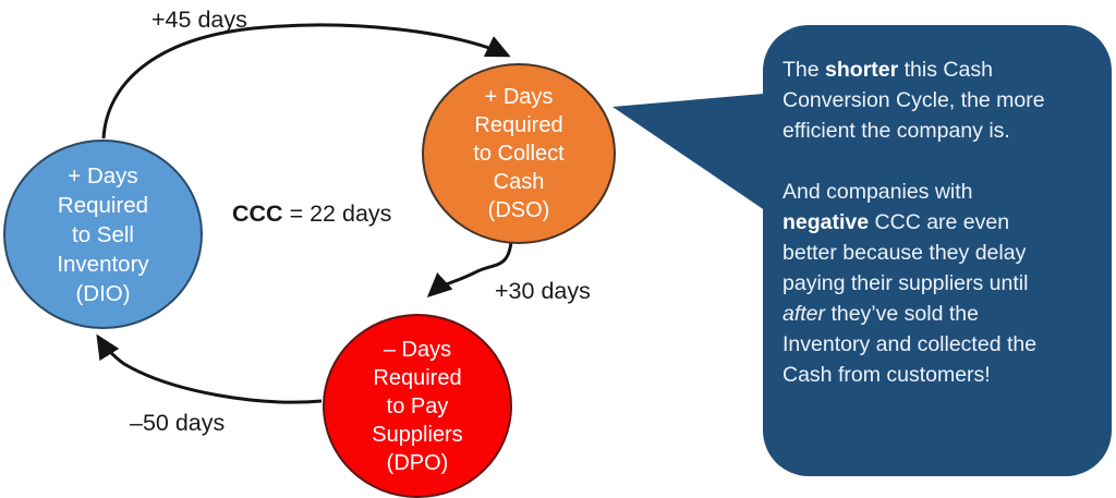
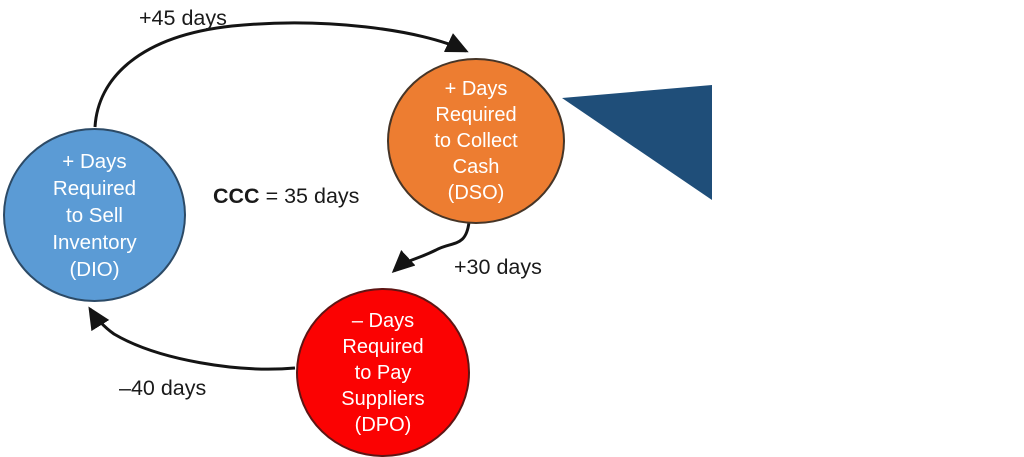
  + Days
  Required
  to Sell
  Inventory
  (DIO)
  + Days
  Required
  to Collect
  Cash
  (DSO)
  – Days
  Required
  to Pay
  Suppliers
  (DPO)
  +45 days
  +30 days
- –50 days
+ –40 days
- CCC = 22 days
+ CCC = 35 days
- The shorter this Cash Conversion Cycle, the more efficient the company is.
- And companies with negative CCC are even better because they delay paying their suppliers until after they’ve sold the Inventory and collected the Cash from customers!
